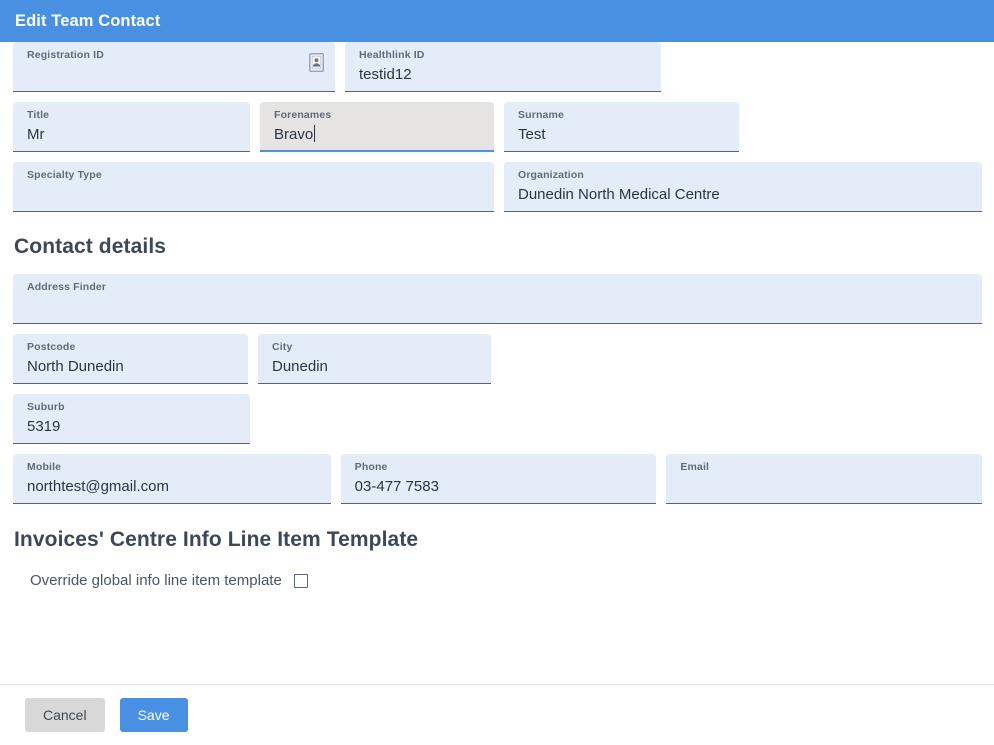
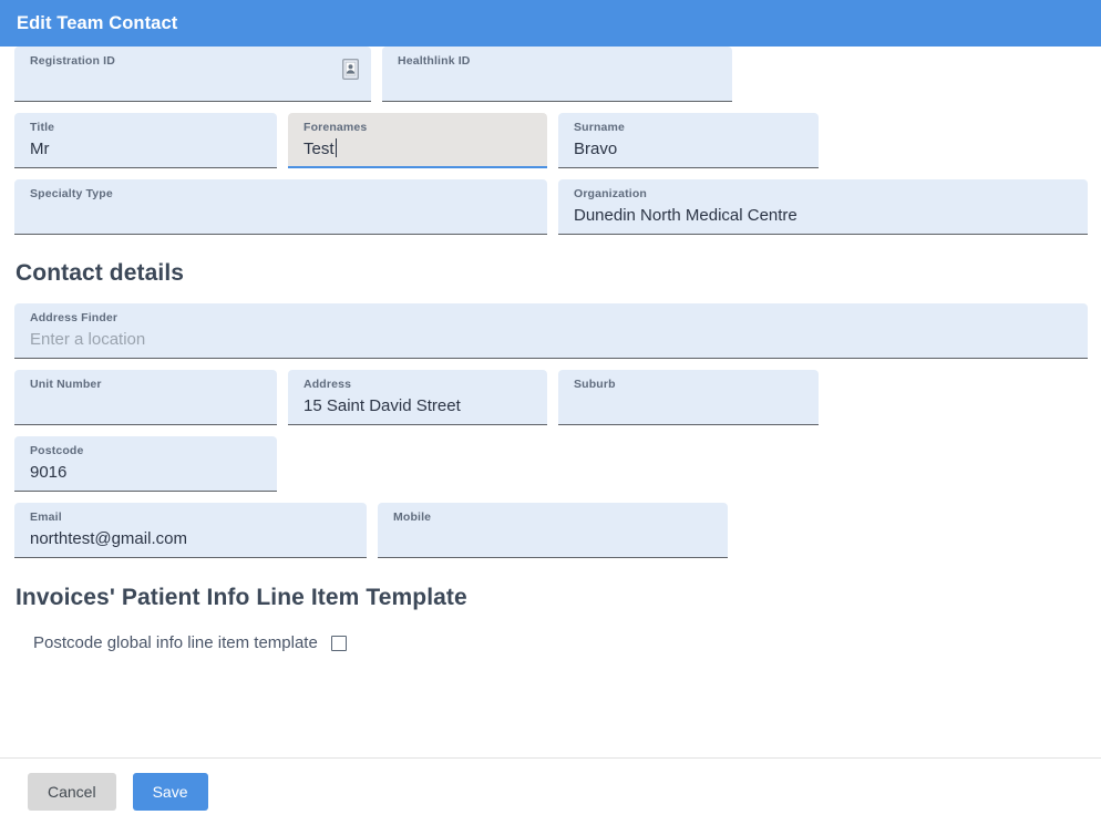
  Edit Team Contact
  Registration ID
  Healthlink ID
- testid12
  Title
  Mr
  Forenames
- Bravo
+ Test
  Surname
- Test
+ Bravo
  Specialty Type
  Organization
  Dunedin North Medical Centre
  Contact details
  Address Finder
+ Enter a location
+ Unit Number
+ Address
+ 15 Saint David Street
- Postcode
+ Suburb
- North Dunedin
- City
- Dunedin
- Suburb
+ Postcode
- 5319
+ 9016
- Mobile
+ Email
  northtest@gmail.com
- Phone
- 03-477 7583
- Email
+ Mobile
- Invoices' Centre Info Line Item Template
+ Invoices' Patient Info Line Item Template
- Override global info line item template
+ Postcode global info line item template
  Cancel
  Save
